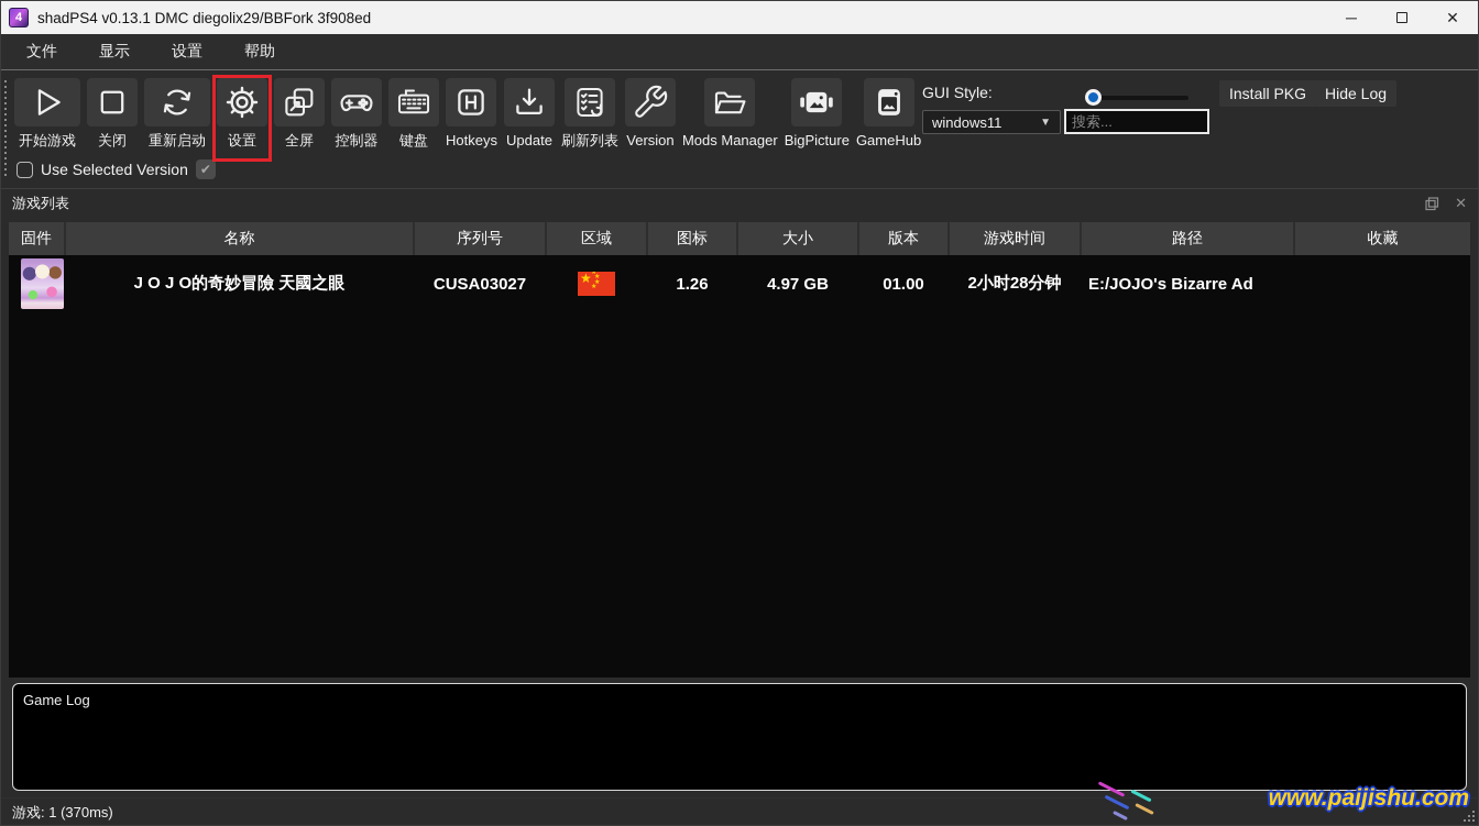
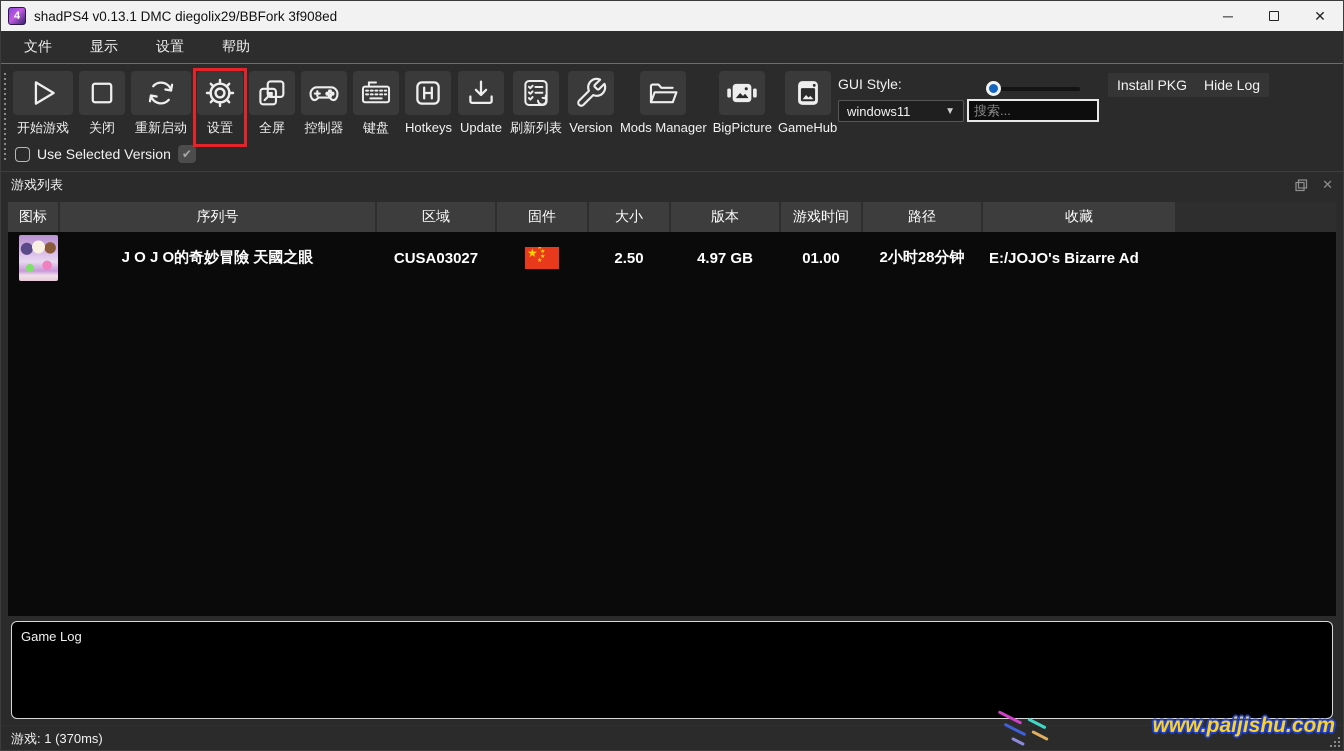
  4
  shadPS4 v0.13.1 DMC diegolix29/BBFork 3f908ed
  ─
  ✕
  文件
  显示
  设置
  帮助
  开始游戏
  关闭
  重新启动
  设置
  全屏
  控制器
  键盘
  Hotkeys
  Update
  刷新列表
  Version
  Mods Manager
  BigPicture
  GameHub
  Use Selected Version
  ✔
  GUI Style:
  Install PKG
  Hide Log
  windows11
  ▼
  搜索...
  游戏列表
  ✕
- 固件
+ 图标
- 名称
  序列号
  区域
- 图标
+ 固件
  大小
  版本
  游戏时间
  路径
  收藏
  J O J O的奇妙冒險 天國之眼
  CUSA03027
  ★
- 1.26
+ 2.50
  4.97 GB
  01.00
  2小时28分钟
  E:/JOJO's Bizarre Ad
  Game Log
  游戏: 1 (370ms)
  www.paijishu.com
